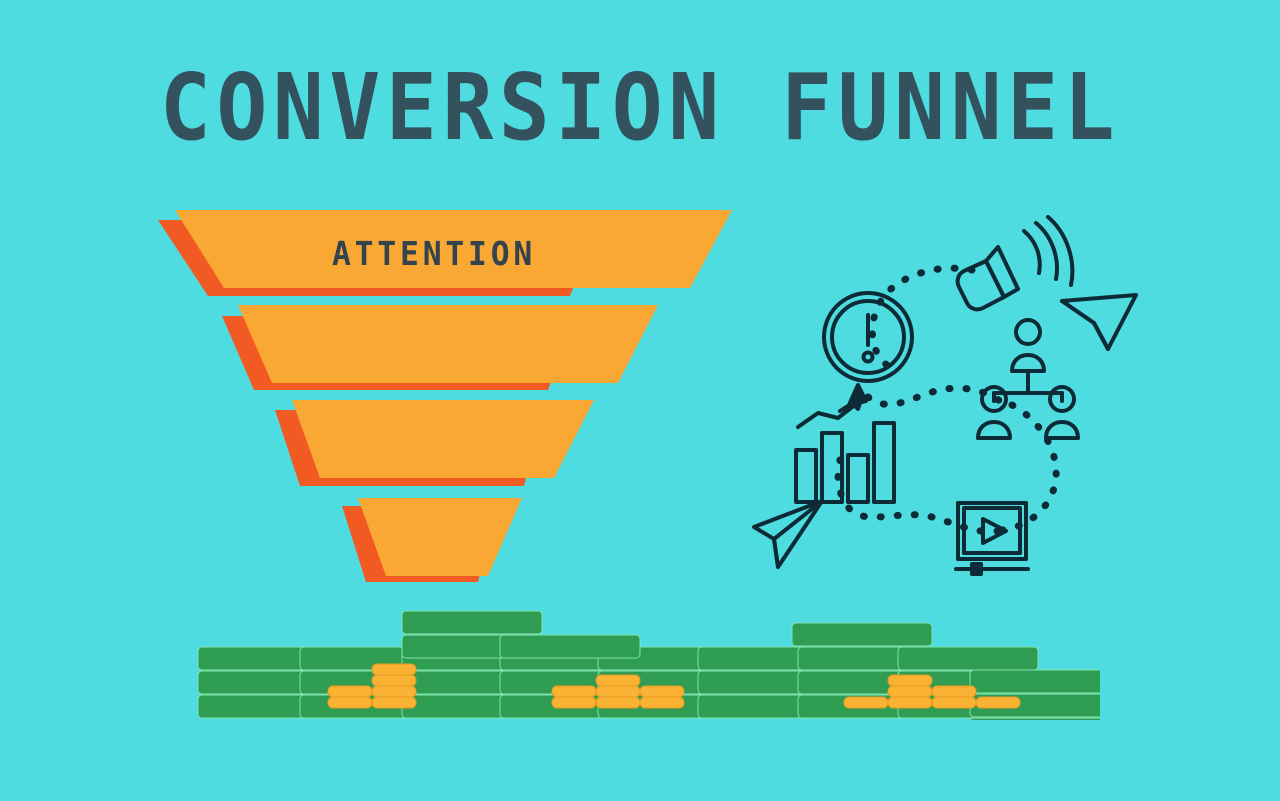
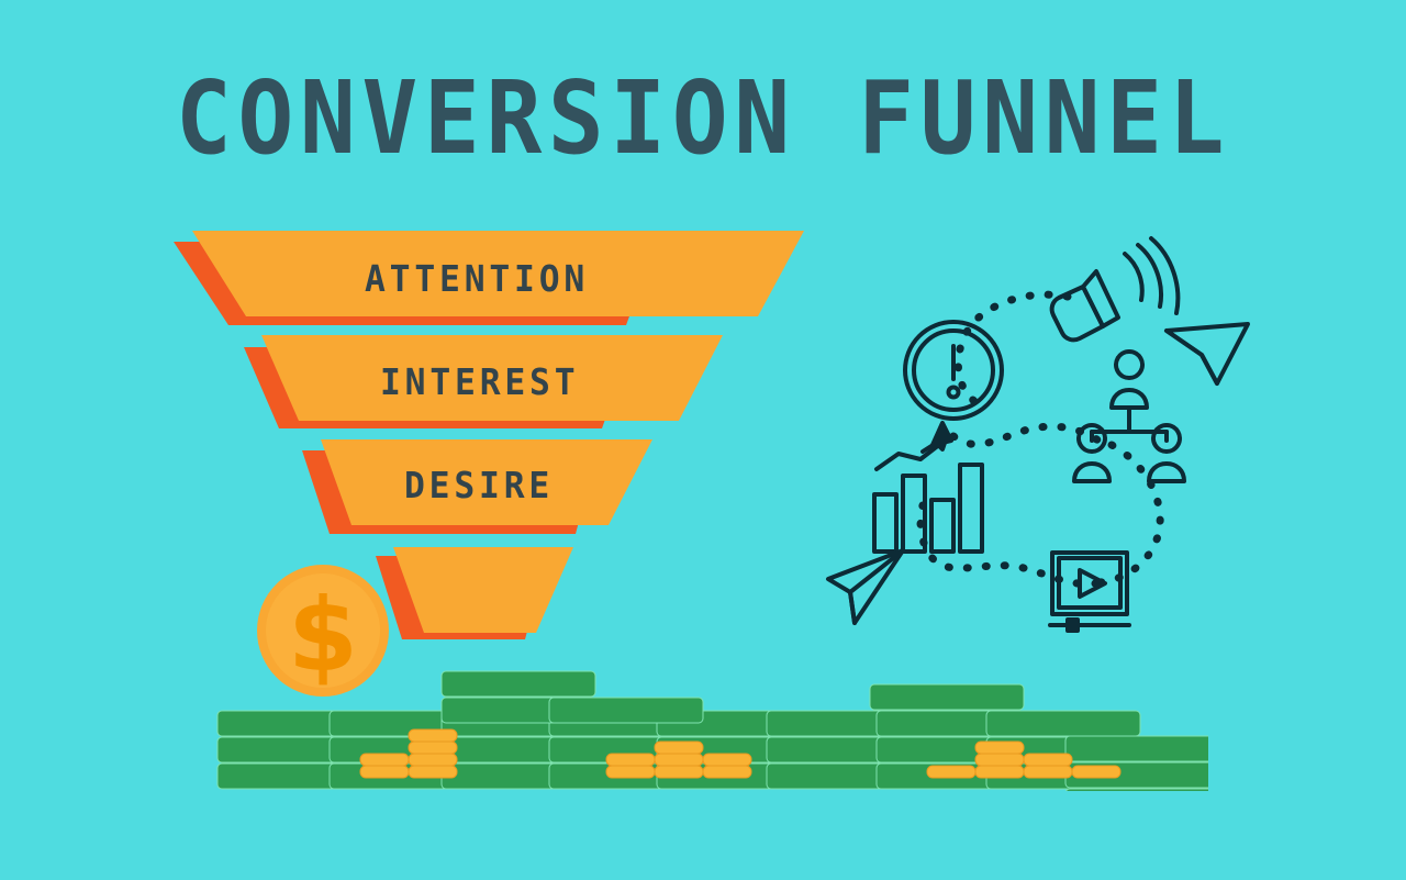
  CONVERSION FUNNEL
  ATTENTION
+ INTEREST
+ DESIRE
+ $
